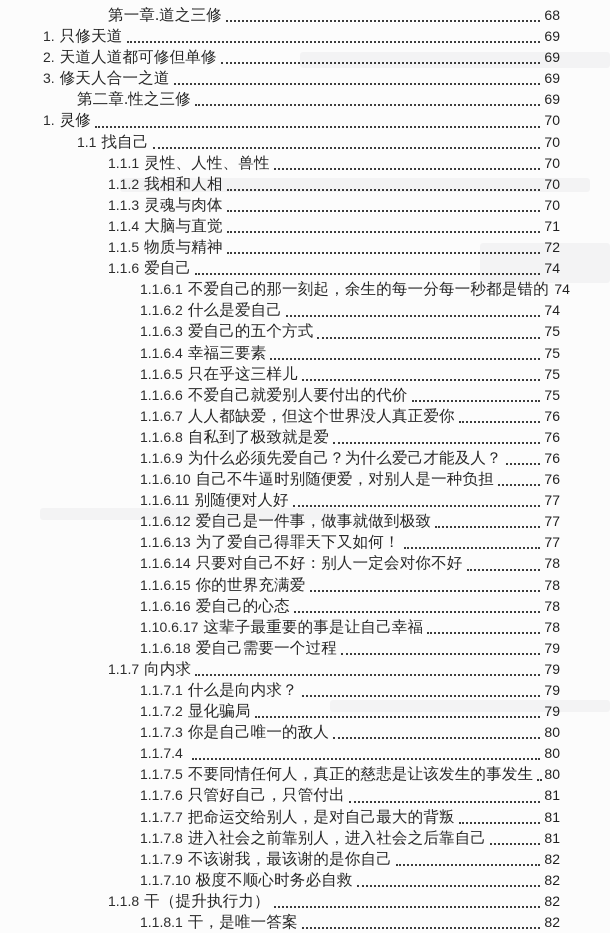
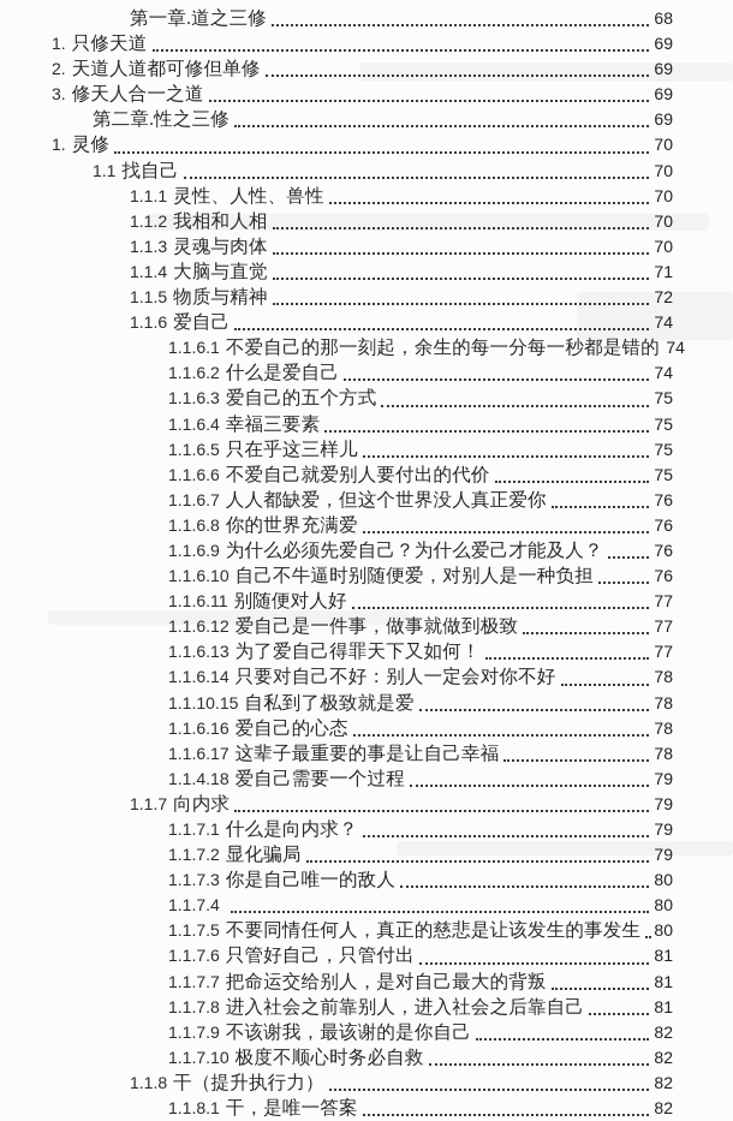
  第一章.道之三修
  68
  1.
  只修天道
  69
  2.
  天道人道都可修但单修
  69
  3.
  修天人合一之道
  69
  第二章.性之三修
  69
  1.
  灵修
  70
  1.1
  找自己
  70
  1.1.1
  灵性、人性、兽性
  70
  1.1.2
  我相和人相
  70
  1.1.3
  灵魂与肉体
  70
  1.1.4
  大脑与直觉
  71
  1.1.5
  物质与精神
  72
  1.1.6
  爱自己
  74
  1.1.6.1
  不爱自己的那一刻起，余生的每一分每一秒都是错的
  74
  1.1.6.2
  什么是爱自己
  74
  1.1.6.3
  爱自己的五个方式
  75
  1.1.6.4
  幸福三要素
  75
  1.1.6.5
  只在乎这三样儿
  75
  1.1.6.6
  不爱自己就爱别人要付出的代价
  75
  1.1.6.7
  人人都缺爱，但这个世界没人真正爱你
  76
  1.1.6.8
- 自私到了极致就是爱
+ 你的世界充满爱
  76
  1.1.6.9
  为什么必须先爱自己？为什么爱己才能及人？
  76
  1.1.6.10
  自己不牛逼时别随便爱，对别人是一种负担
  76
  1.1.6.11
  别随便对人好
  77
  1.1.6.12
  爱自己是一件事，做事就做到极致
  77
  1.1.6.13
  为了爱自己得罪天下又如何！
  77
  1.1.6.14
  只要对自己不好：别人一定会对你不好
  78
- 1.1.6.15
+ 1.1.10.15
- 你的世界充满爱
+ 自私到了极致就是爱
  78
  1.1.6.16
  爱自己的心态
  78
- 1.10.6.17
+ 1.1.6.17
  这辈子最重要的事是让自己幸福
  78
- 1.1.6.18
+ 1.1.4.18
  爱自己需要一个过程
  79
  1.1.7
  向内求
  79
  1.1.7.1
  什么是向内求？
  79
  1.1.7.2
  显化骗局
  79
  1.1.7.3
  你是自己唯一的敌人
  80
  1.1.7.4
  80
  1.1.7.5
  不要同情任何人，真正的慈悲是让该发生的事发生
  80
  1.1.7.6
  只管好自己，只管付出
  81
  1.1.7.7
  把命运交给别人，是对自己最大的背叛
  81
  1.1.7.8
  进入社会之前靠别人，进入社会之后靠自己
  81
  1.1.7.9
  不该谢我，最该谢的是你自己
  82
  1.1.7.10
  极度不顺心时务必自救
  82
  1.1.8
  干（提升执行力）
  82
  1.1.8.1
  干，是唯一答案
  82
